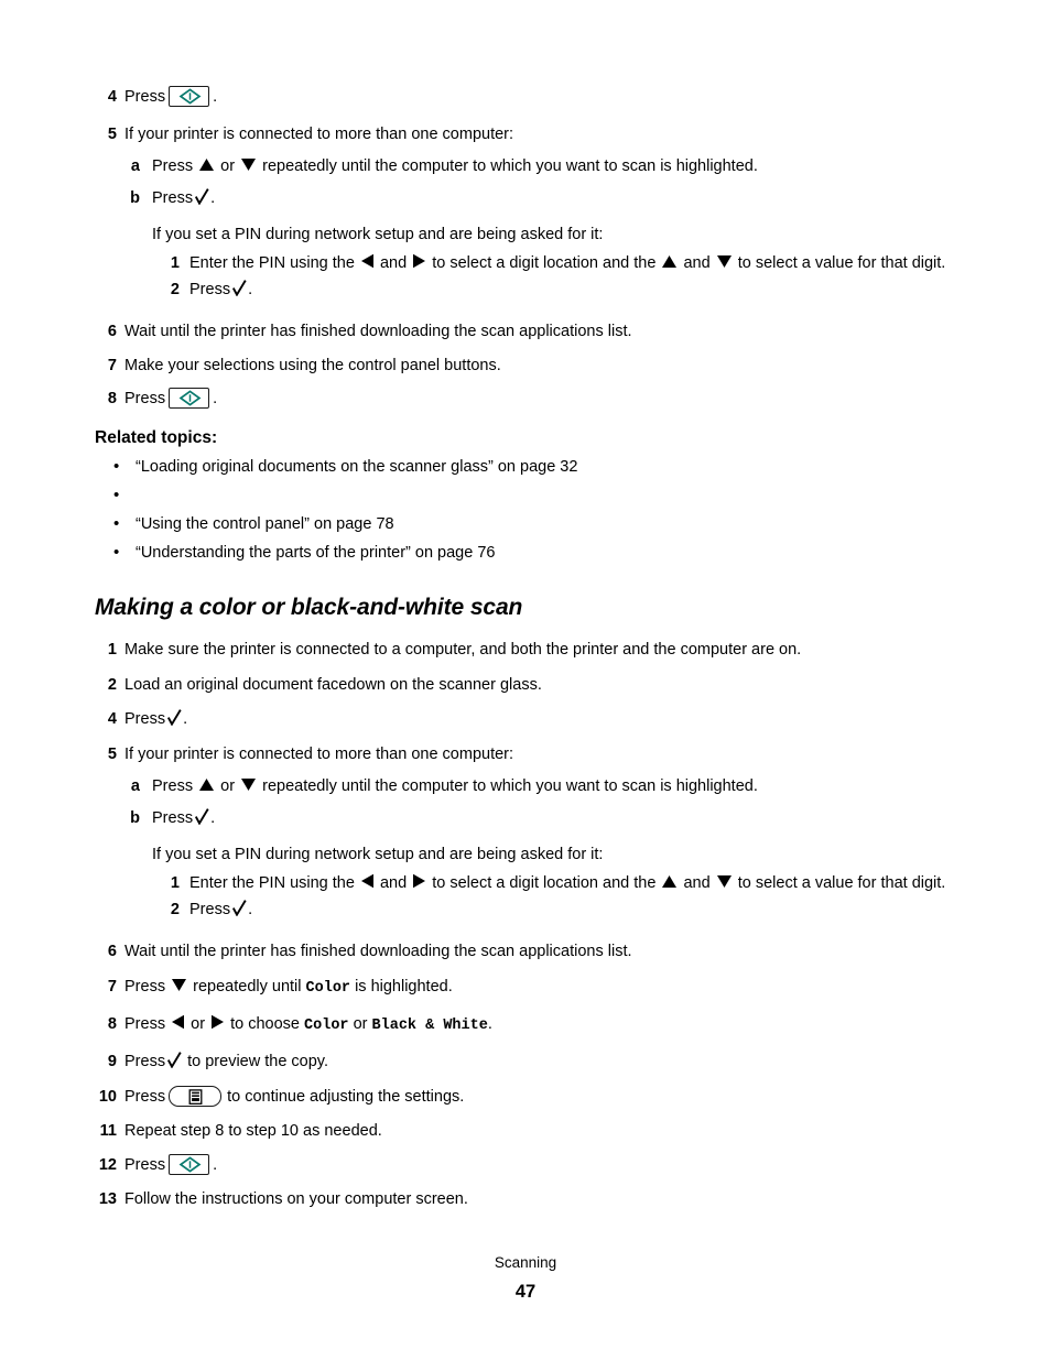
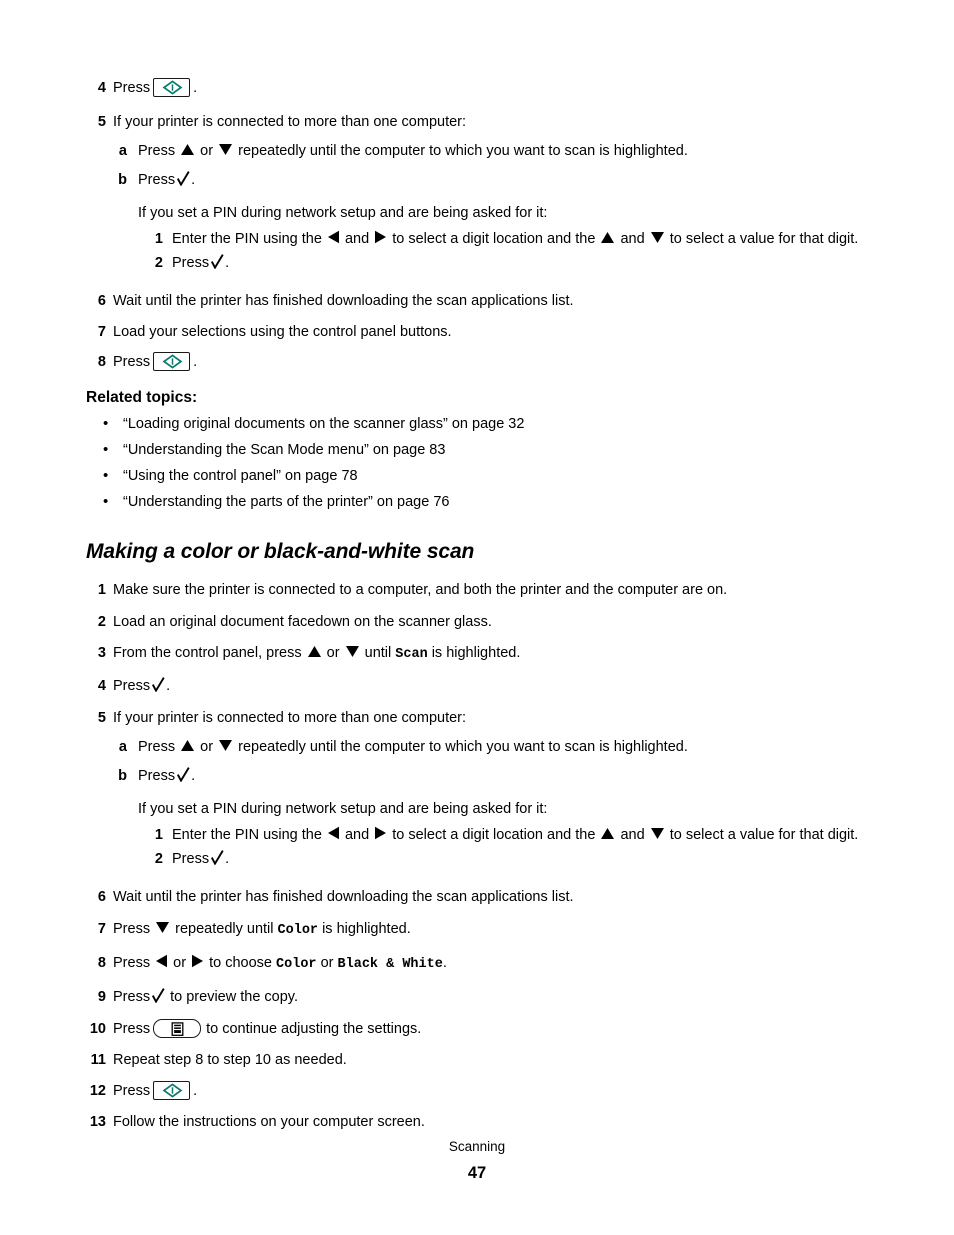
  4
  Press .
  5
  If your printer is connected to more than one computer:
  a
  Press or repeatedly until the computer to which you want to scan is highlighted.
  b
  Press .
  If you set a PIN during network setup and are being asked for it:
  1
  Enter the PIN using the and to select a digit location and the and to select a value for that digit.
  2
  Press .
  6
  Wait until the printer has finished downloading the scan applications list.
  7
- Make your selections using the control panel buttons.
+ Load your selections using the control panel buttons.
  8
  Press .
  Related topics:
  •
  “Loading original documents on the scanner glass” on page 32
  •
+ “Understanding the Scan Mode menu” on page 83
  •
  “Using the control panel” on page 78
  •
  “Understanding the parts of the printer” on page 76
  Making a color or black-and-white scan
  1
  Make sure the printer is connected to a computer, and both the printer and the computer are on.
  2
  Load an original document facedown on the scanner glass.
+ 3
+ From the control panel, press or until Scan is highlighted.
  4
  Press .
  5
  If your printer is connected to more than one computer:
  a
  Press or repeatedly until the computer to which you want to scan is highlighted.
  b
  Press .
  If you set a PIN during network setup and are being asked for it:
  1
  Enter the PIN using the and to select a digit location and the and to select a value for that digit.
  2
  Press .
  6
  Wait until the printer has finished downloading the scan applications list.
  7
  Press repeatedly until Color is highlighted.
  8
  Press or to choose Color or Black & White.
  9
  Press to preview the copy.
  10
  Press to continue adjusting the settings.
  11
  Repeat step 8 to step 10 as needed.
  12
  Press .
  13
  Follow the instructions on your computer screen.
  Scanning
  47
